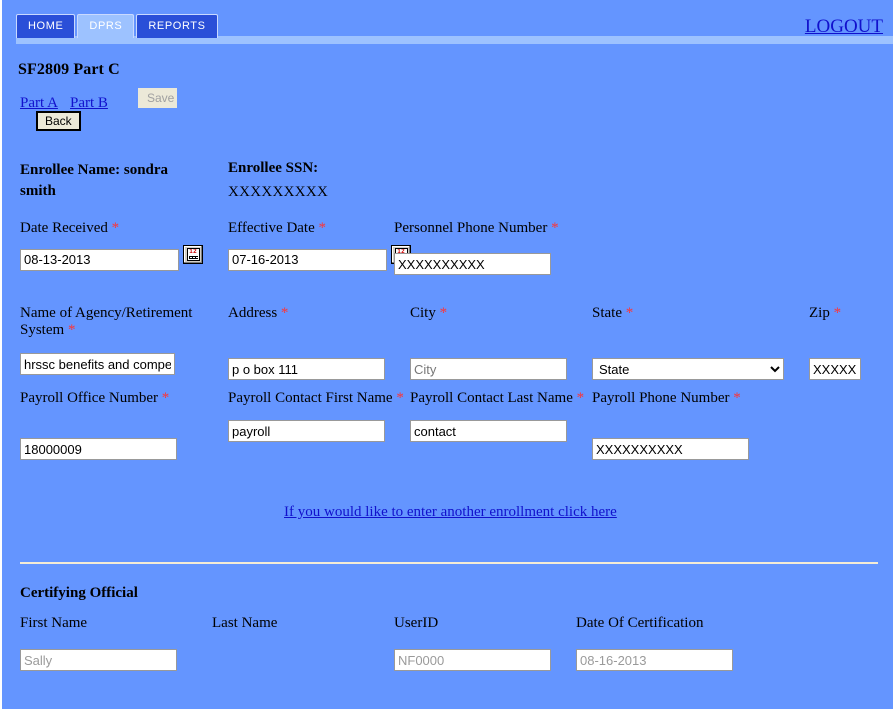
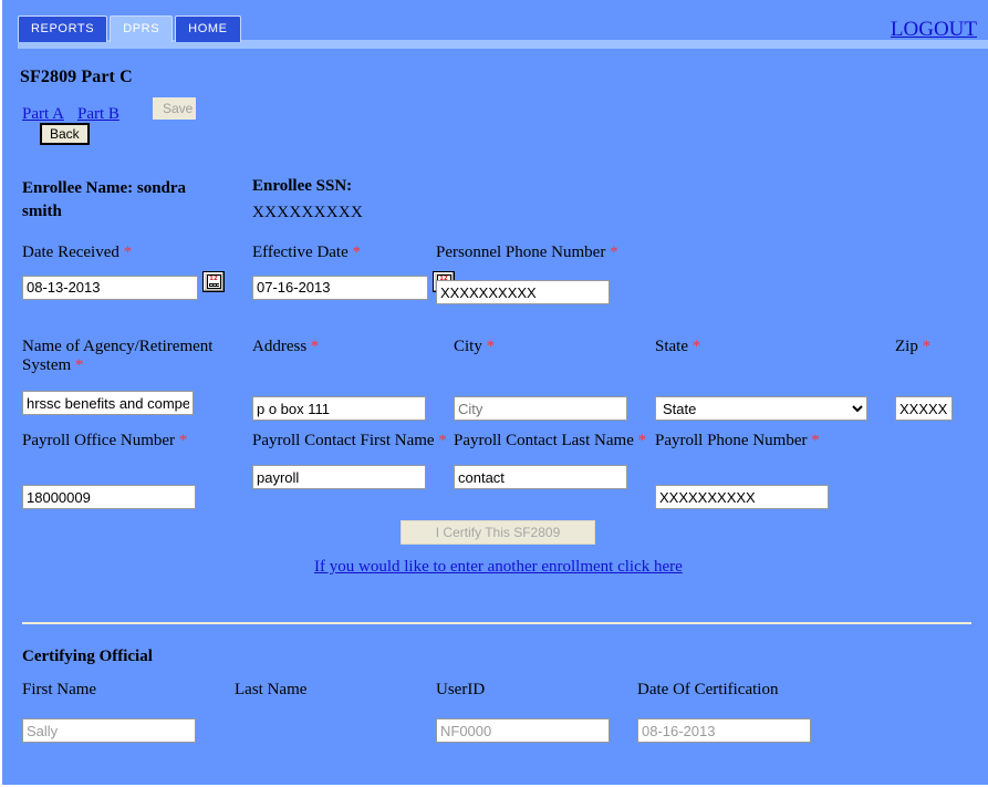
- HOME
+ REPORTS
  DPRS
- REPORTS
+ HOME
  LOGOUT
  SF2809 Part C
  Part A
  Part B
  Save
  Back
  Enrollee Name: sondra smith
  Enrollee SSN:
  XXXXXXXXX
  Date Received *
  08-13-2013
  Effective Date *
  07-16-2013
  Personnel Phone Number *
  XXXXXXXXXX
  Name of Agency/Retirement System *
  hrssc benefits and compe
  Address *
  p o box 111
  City *
  City
  State *
  State
  Zip *
  XXXXX
  Payroll Office Number *
  18000009
  Payroll Contact First Name *
  payroll
  Payroll Contact Last Name *
  contact
  Payroll Phone Number *
  XXXXXXXXXX
+ I Certify This SF2809
  If you would like to enter another enrollment click here
  Certifying Official
  First Name
  Sally
  Last Name
  UserID
  NF0000
  Date Of Certification
  08-16-2013
